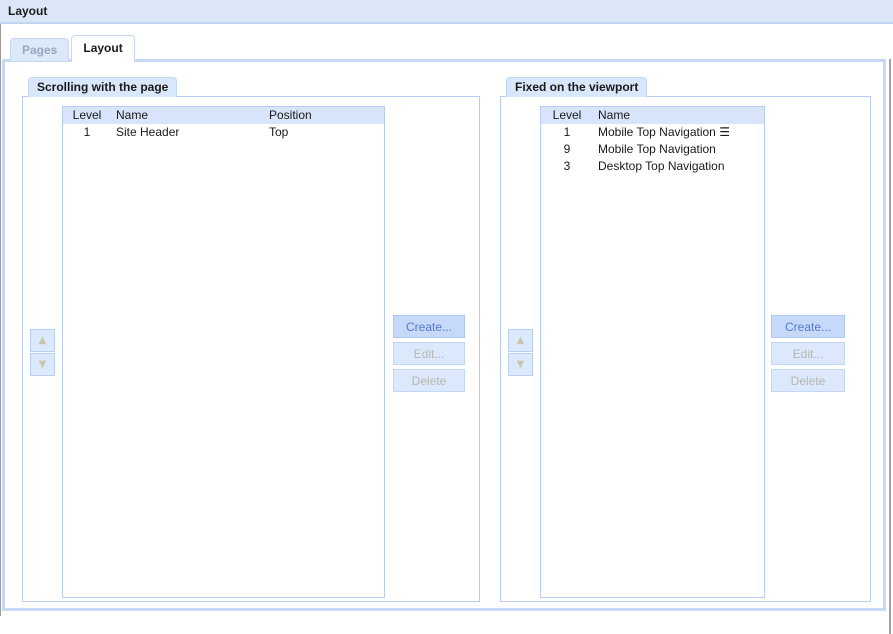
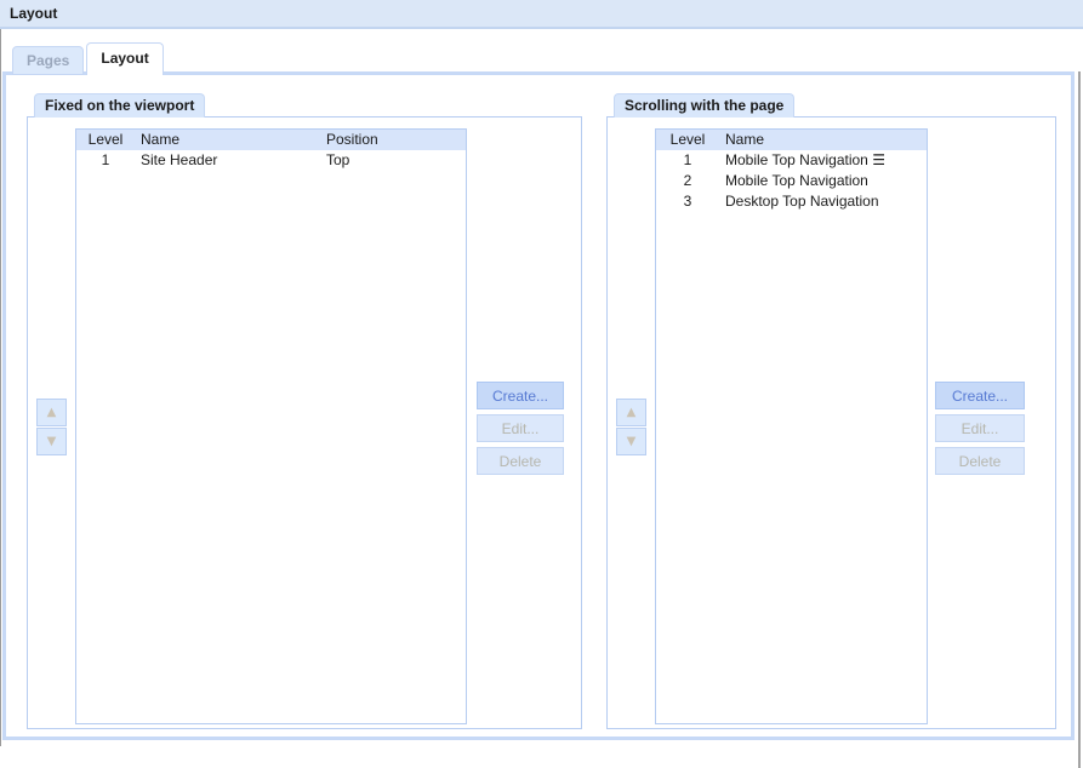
  Layout
  Pages
  Layout
- Scrolling with the page
+ Fixed on the viewport
  ▲
  ▼
  Level
  Name
  Position
  1
  Site Header
  Top
  Create...
  Edit...
  Delete
- Fixed on the viewport
+ Scrolling with the page
  ▲
  ▼
  Level
  Name
  1
  Mobile Top Navigation ☰
- 9
+ 2
  Mobile Top Navigation
  3
  Desktop Top Navigation
  Create...
  Edit...
  Delete
